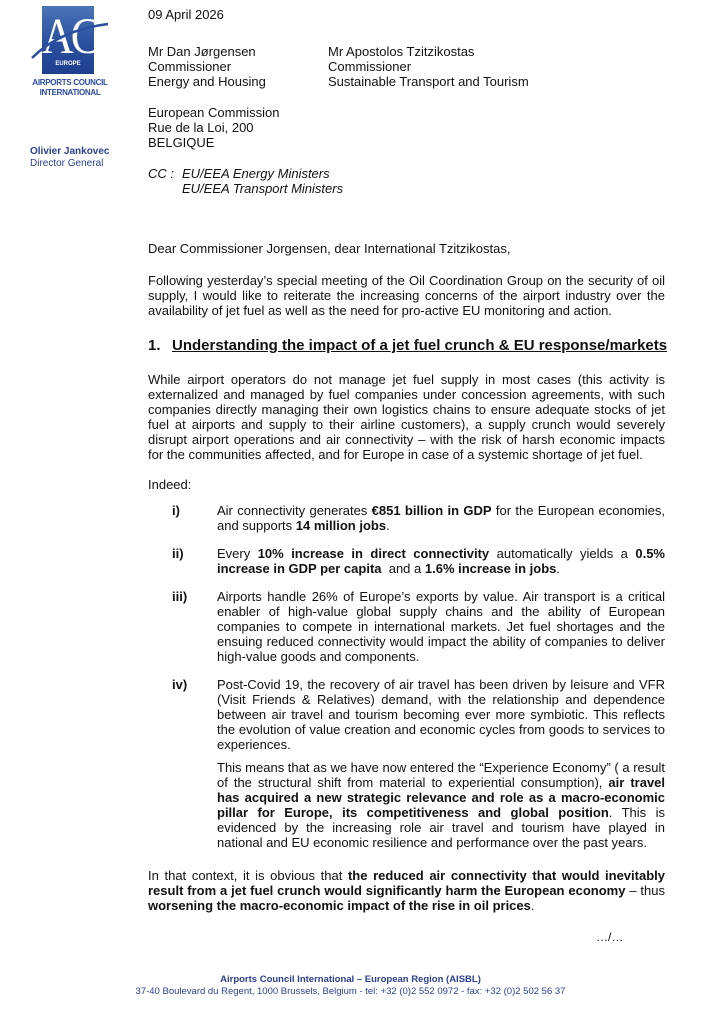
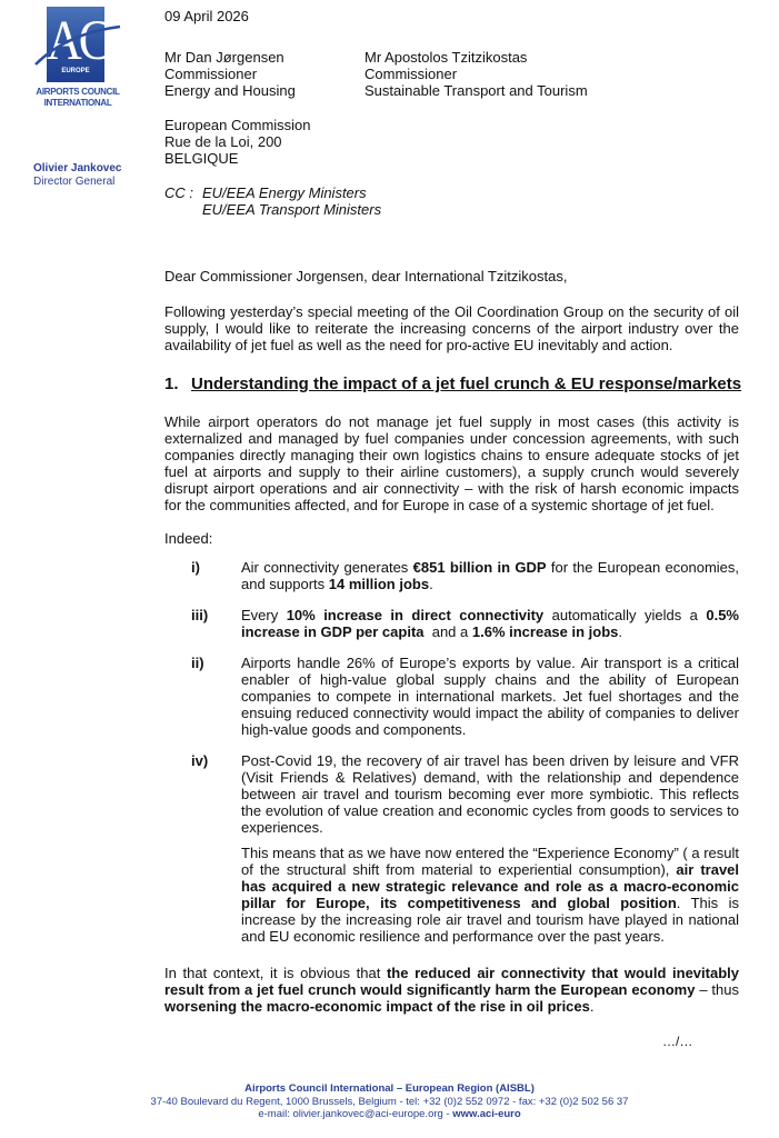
  AIRPORTS COUNCIL
  INTERNATIONAL
  Olivier Jankovec
  Director General
  09 April 2026
  Mr Dan Jørgensen
  Commissioner
  Energy and Housing
  Mr Apostolos Tzitzikostas
  Commissioner
  Sustainable Transport and Tourism
  European Commission
  Rue de la Loi, 200
  BELGIQUE
  CC :
  EU/EEA Energy Ministers
  EU/EEA Transport Ministers
  Dear Commissioner Jorgensen, dear International Tzitzikostas,
- Following yesterday’s special meeting of the Oil Coordination Group on the security of oil supply, I would like to reiterate the increasing concerns of the airport industry over the availability of jet fuel as well as the need for pro-active EU monitoring and action.
+ Following yesterday’s special meeting of the Oil Coordination Group on the security of oil supply, I would like to reiterate the increasing concerns of the airport industry over the availability of jet fuel as well as the need for pro-active EU inevitably and action.
  1. Understanding the impact of a jet fuel crunch & EU response/markets
  While airport operators do not manage jet fuel supply in most cases (this activity is externalized and managed by fuel companies under concession agreements, with such companies directly managing their own logistics chains to ensure adequate stocks of jet fuel at airports and supply to their airline customers), a supply crunch would severely disrupt airport operations and air connectivity – with the risk of harsh economic impacts for the communities affected, and for Europe in case of a systemic shortage of jet fuel.
  Indeed:
  i)
  Air connectivity generates €851 billion in GDP for the European economies, and supports 14 million jobs.
- ii)
+ iii)
  Every 10% increase in direct connectivity automatically yields a 0.5% increase in GDP per capita and a 1.6% increase in jobs.
- iii)
+ ii)
  Airports handle 26% of Europe’s exports by value. Air transport is a critical enabler of high-value global supply chains and the ability of European companies to compete in international markets. Jet fuel shortages and the ensuing reduced connectivity would impact the ability of companies to deliver high-value goods and components.
  iv)
  Post-Covid 19, the recovery of air travel has been driven by leisure and VFR (Visit Friends & Relatives) demand, with the relationship and dependence between air travel and tourism becoming ever more symbiotic. This reflects the evolution of value creation and economic cycles from goods to services to experiences.
- This means that as we have now entered the “Experience Economy” ( a result of the structural shift from material to experiential consumption), air travel has acquired a new strategic relevance and role as a macro-economic pillar for Europe, its competitiveness and global position. This is evidenced by the increasing role air travel and tourism have played in national and EU economic resilience and performance over the past years.
+ This means that as we have now entered the “Experience Economy” ( a result of the structural shift from material to experiential consumption), air travel has acquired a new strategic relevance and role as a macro-economic pillar for Europe, its competitiveness and global position. This is increase by the increasing role air travel and tourism have played in national and EU economic resilience and performance over the past years.
  In that context, it is obvious that the reduced air connectivity that would inevitably result from a jet fuel crunch would significantly harm the European economy – thus worsening the macro-economic impact of the rise in oil prices.
  …/…
  Airports Council International – European Region (AISBL)
  37-40 Boulevard du Regent, 1000 Brussels, Belgium - tel: +32 (0)2 552 0972 - fax: +32 (0)2 502 56 37
+ e-mail: olivier.jankovec@aci-europe.org - www.aci-euro
